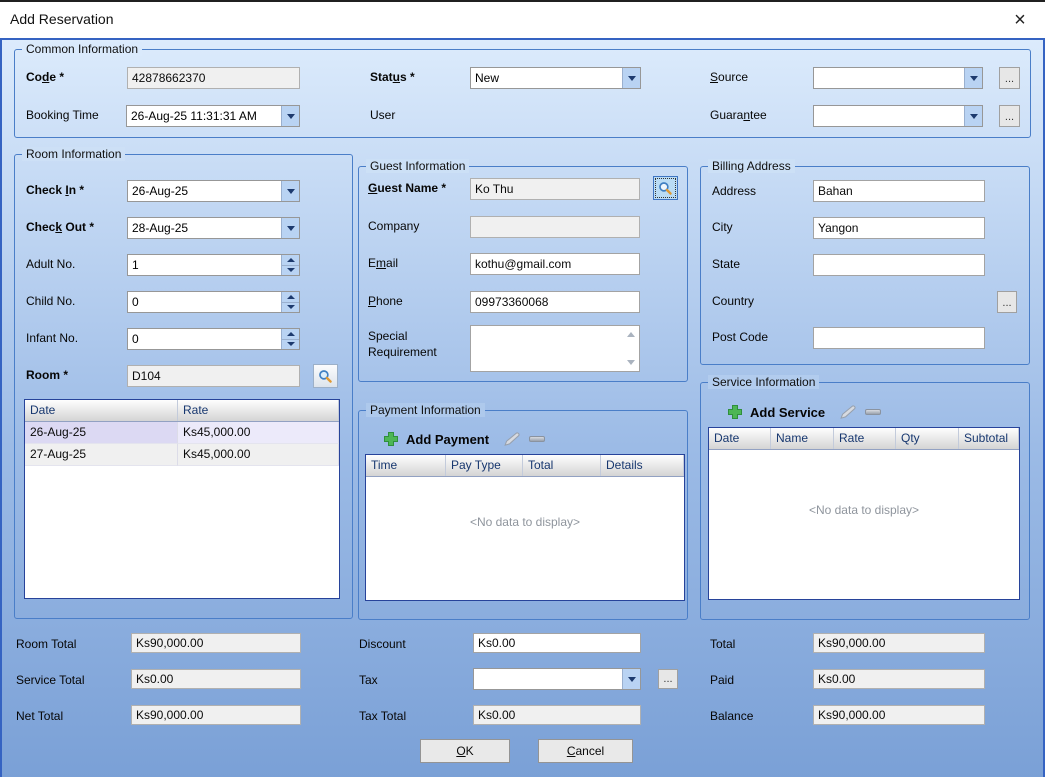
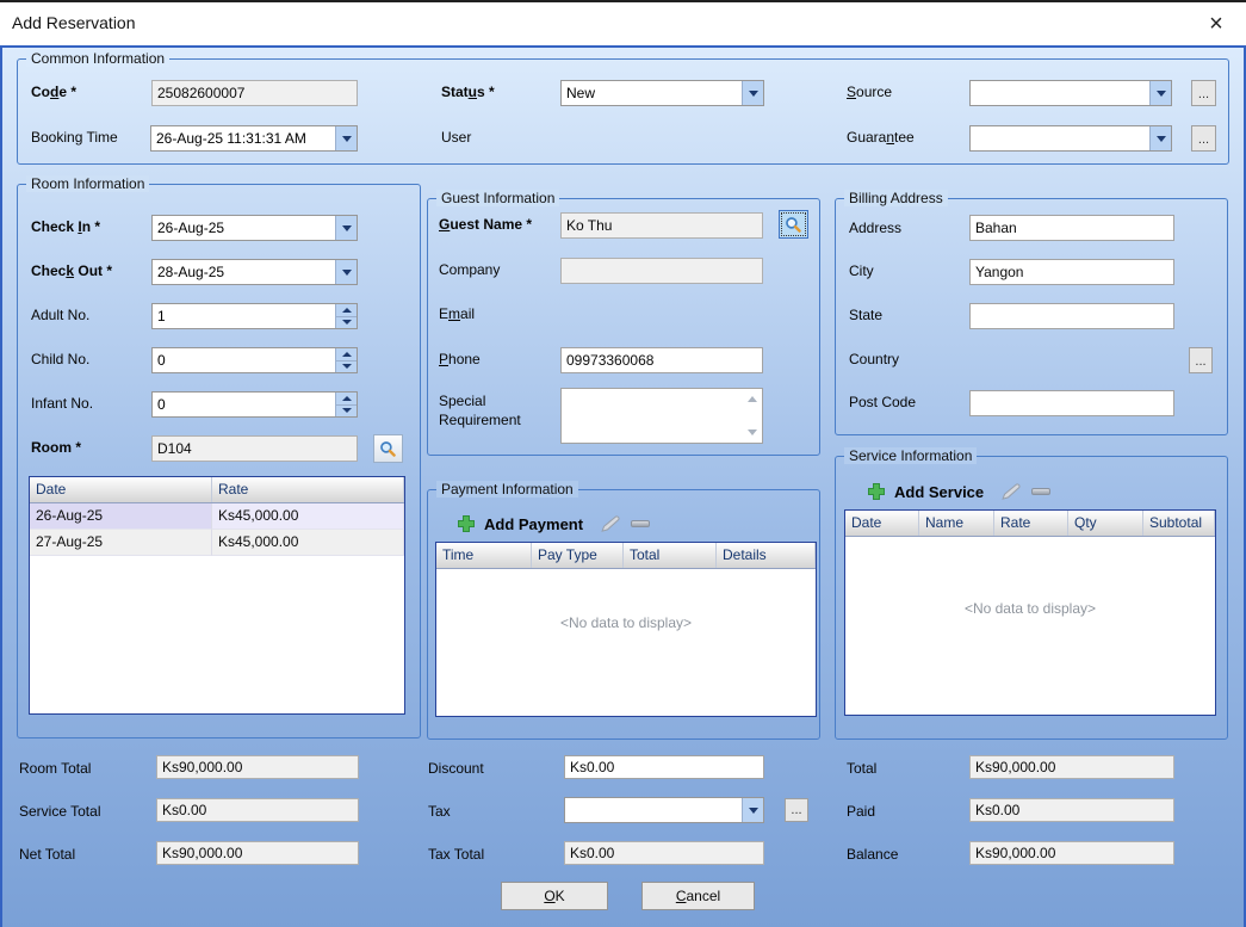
  Add Reservation
  ×
  Common Information
  Code *
- 42878662370
+ 25082600007
  Booking Time
  26-Aug-25 11:31:31 AM
  Status *
  New
  User
  Source
  ...
  Guarantee
  ...
  Room Information
  Check In *
  26-Aug-25
  Check Out *
  28-Aug-25
  Adult No.
  1
  Child No.
  0
  Infant No.
  0
  Room *
  D104
  Date
  Rate
  26-Aug-25
  Ks45,000.00
  27-Aug-25
  Ks45,000.00
  Guest Information
  Guest Name *
  Ko Thu
  Company
  Email
- kothu@gmail.com
  Phone
  09973360068
  Special Requirement
  Payment Information
  Add Payment
  Time
  Pay Type
  Total
  Details
  <No data to display>
  Billing Address
  Address
  Bahan
  City
  Yangon
  State
  Country
  ...
  Post Code
  Service Information
  Add Service
  Date
  Name
  Rate
  Qty
  Subtotal
  <No data to display>
  Room Total
  Ks90,000.00
  Service Total
  Ks0.00
  Net Total
  Ks90,000.00
  Discount
  Ks0.00
  Tax
  ...
  Tax Total
  Ks0.00
  Total
  Ks90,000.00
  Paid
  Ks0.00
  Balance
  Ks90,000.00
  O
  K
  C
  ancel
